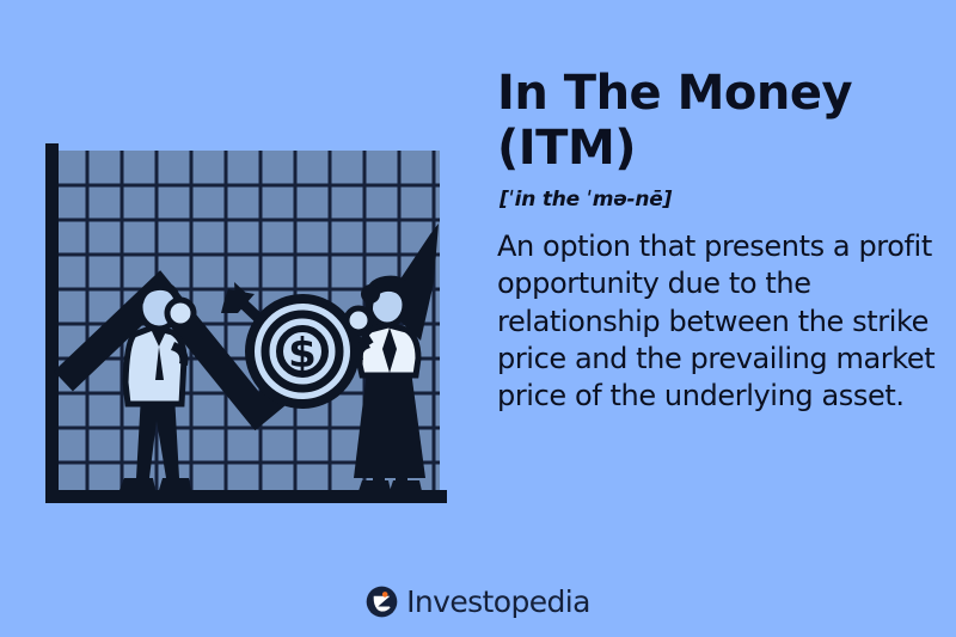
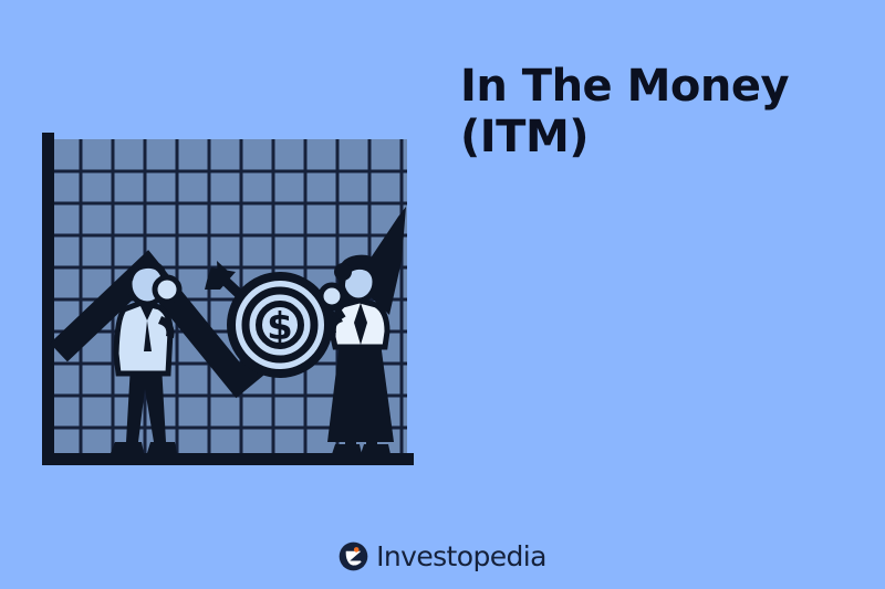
  $
  In The Money (ITM)
- [ˈin the ˈmə-nē]
- An option that presents a profit opportunity due to the relationship between the strike price and the prevailing market price of the underlying asset.
  Investopedia
